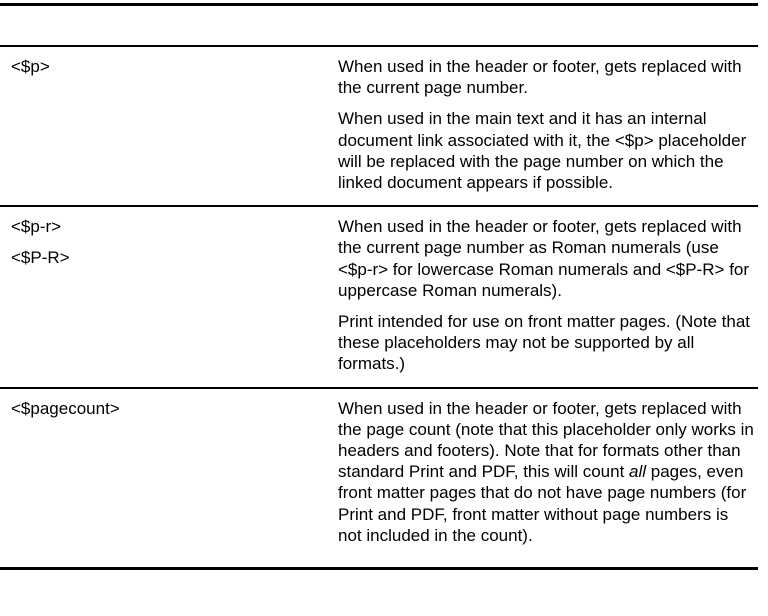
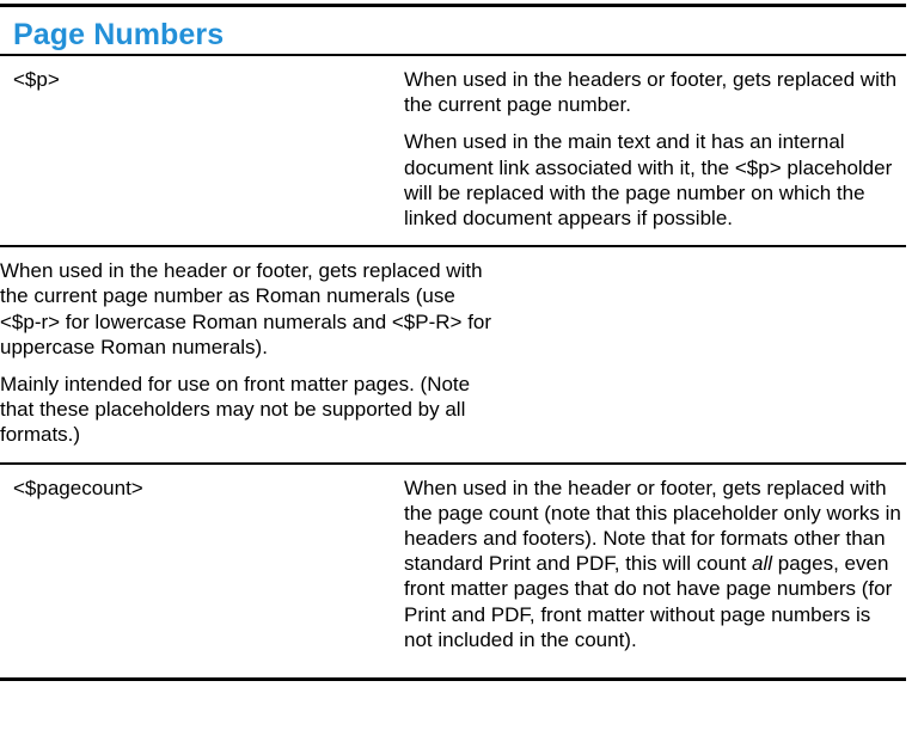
+ Page Numbers
  <$p>
- When used in the header or footer, gets replaced with the current page number.
+ When used in the headers or footer, gets replaced with the current page number.
  When used in the main text and it has an internal document link associated with it, the <$p> placeholder will be replaced with the page number on which the linked document appears if possible.
- <$p-r>
- <$P-R>
  When used in the header or footer, gets replaced with the current page number as Roman numerals (use <$p-r> for lowercase Roman numerals and <$P-R> for uppercase Roman numerals).
- Print intended for use on front matter pages. (Note that these placeholders may not be supported by all formats.)
+ Mainly intended for use on front matter pages. (Note that these placeholders may not be supported by all formats.)
  <$pagecount>
  When used in the header or footer, gets replaced with the page count (note that this placeholder only works in headers and footers). Note that for formats other than standard Print and PDF, this will count all pages, even front matter pages that do not have page numbers (for Print and PDF, front matter without page numbers is not included in the count).
